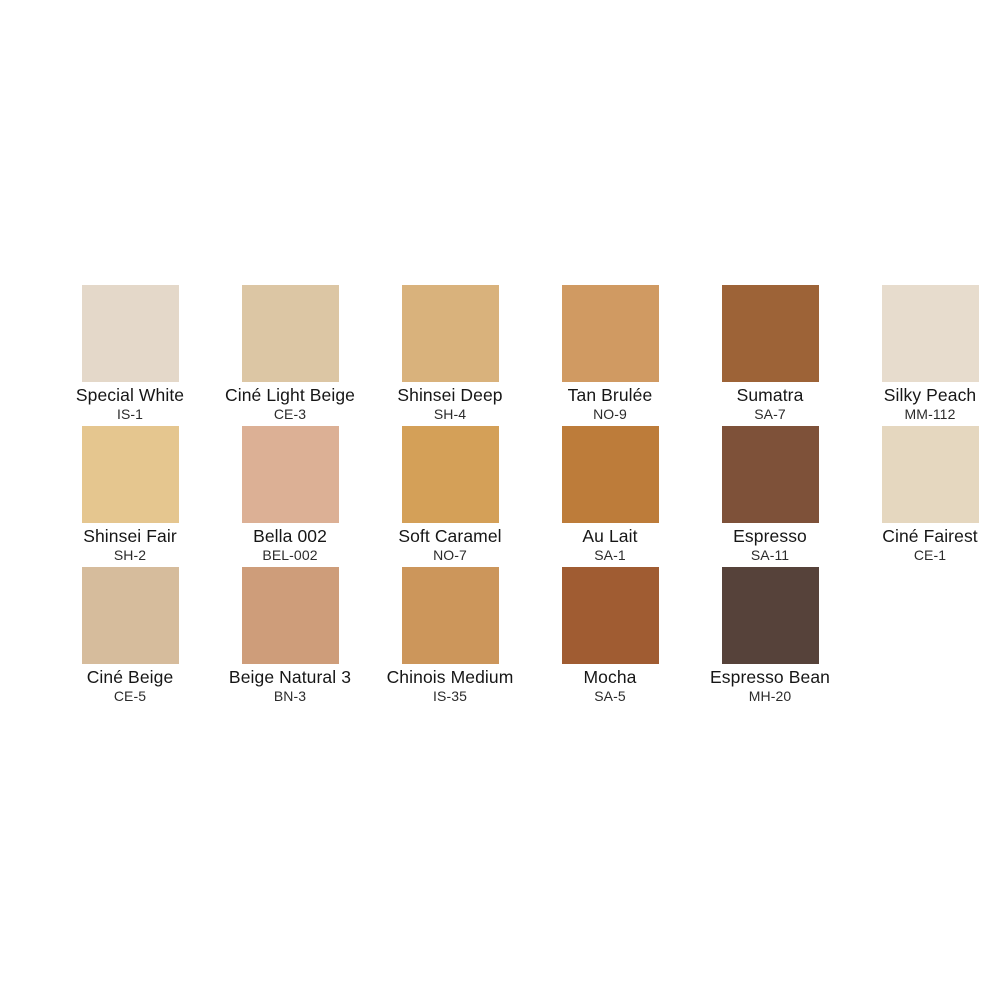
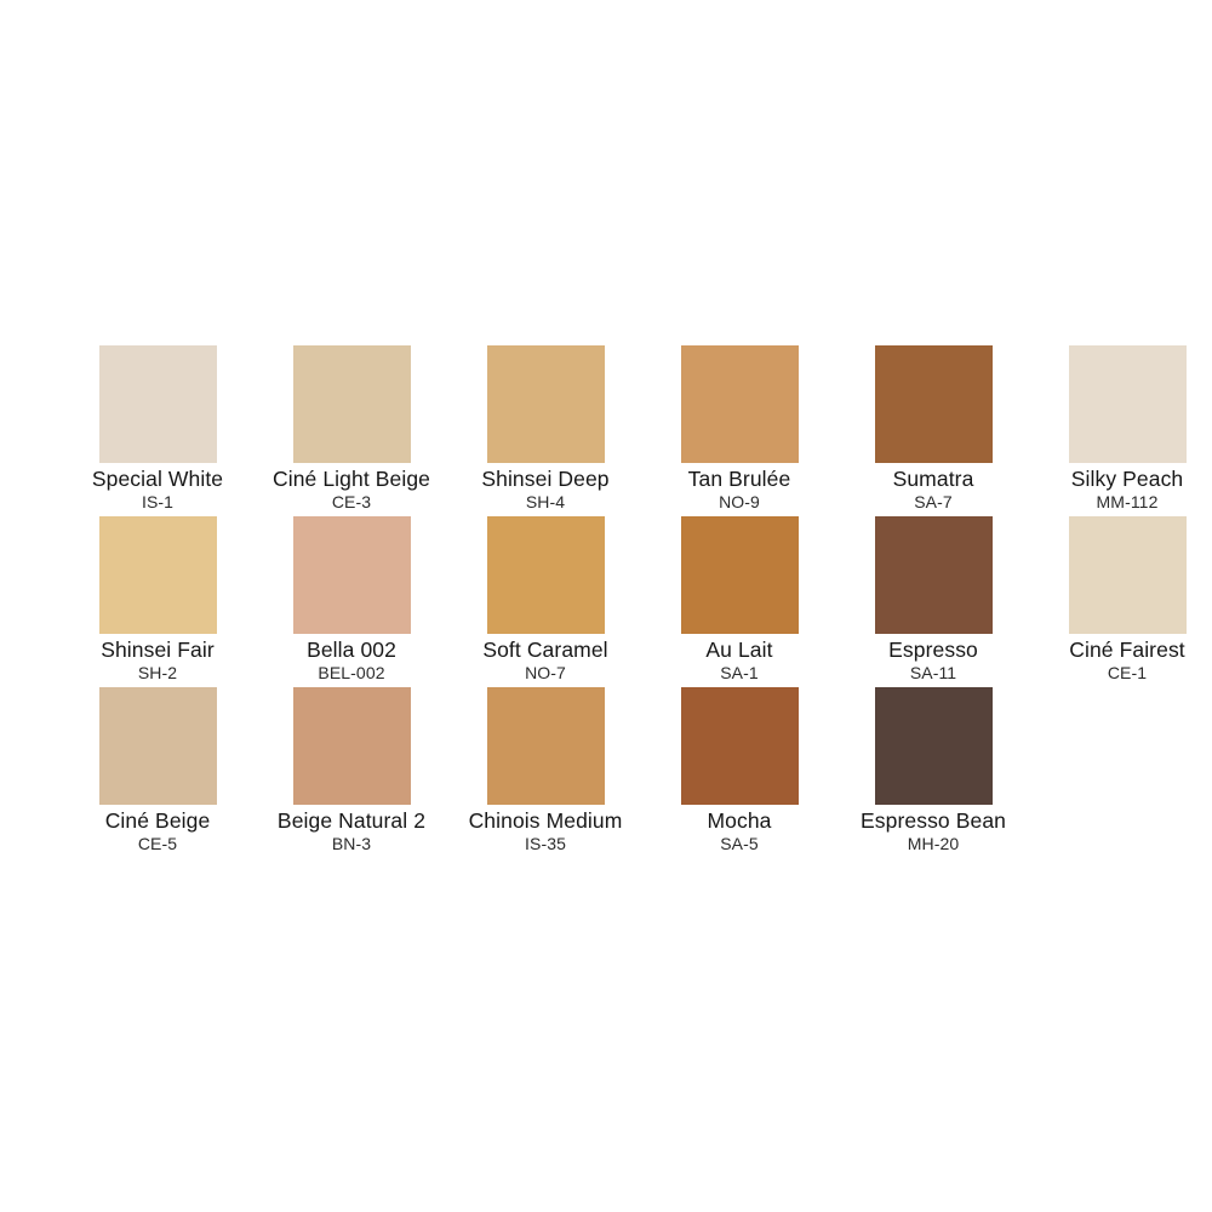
  Special White
  IS-1
  Ciné Light Beige
  CE-3
  Shinsei Deep
  SH-4
  Tan Brulée
  NO-9
  Sumatra
  SA-7
  Silky Peach
  MM-112
  Shinsei Fair
  SH-2
  Bella 002
  BEL-002
  Soft Caramel
  NO-7
  Au Lait
  SA-1
  Espresso
  SA-11
  Ciné Fairest
  CE-1
  Ciné Beige
  CE-5
- Beige Natural 3
+ Beige Natural 2
  BN-3
  Chinois Medium
  IS-35
  Mocha
  SA-5
  Espresso Bean
  MH-20
